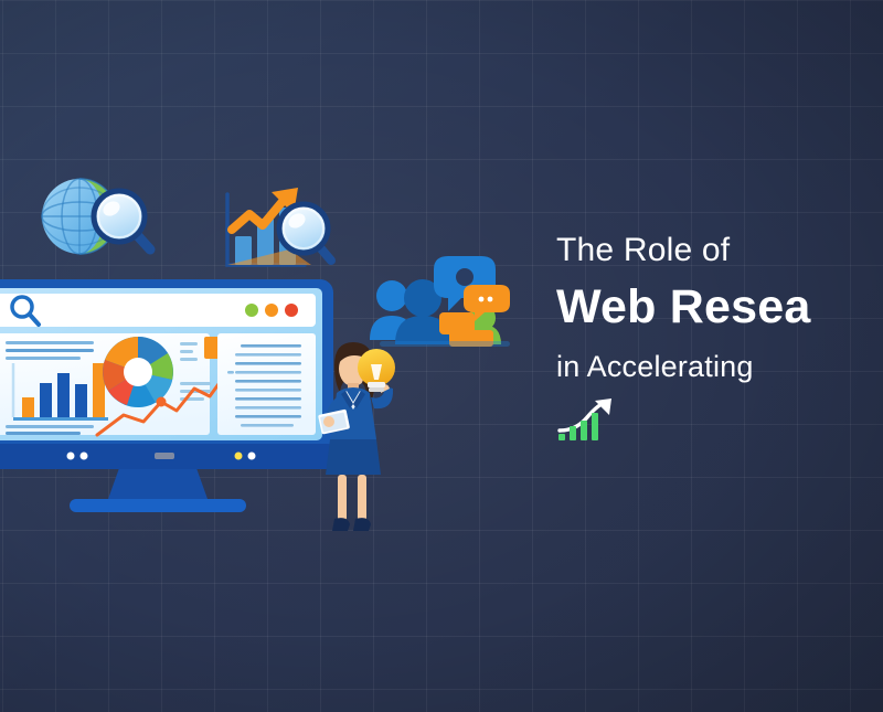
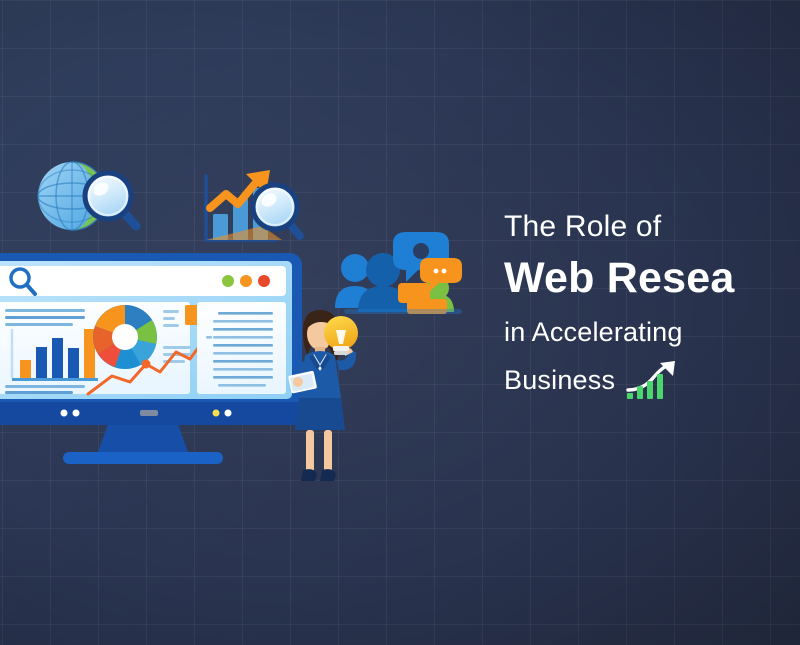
  The Role of
  Web Resea
  in Accelerating
+ Business
